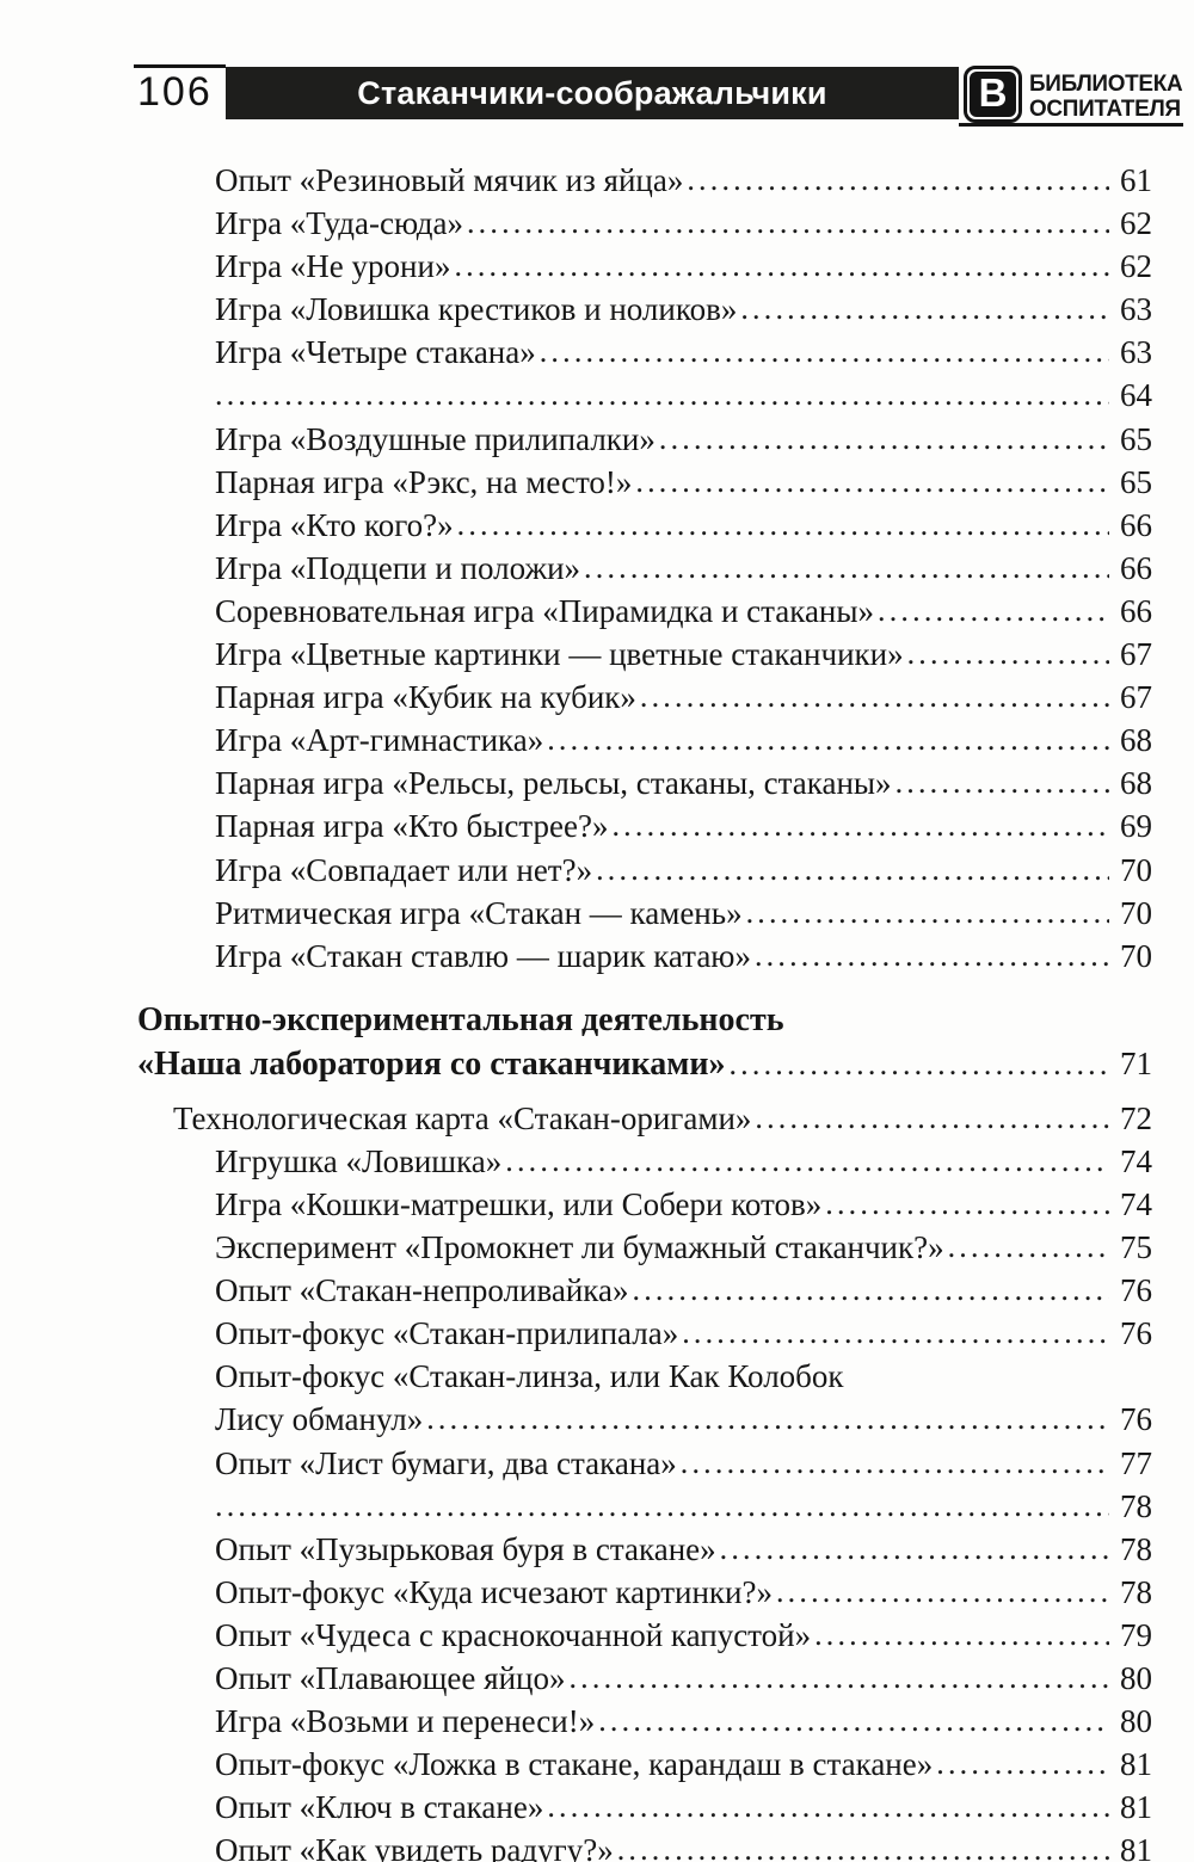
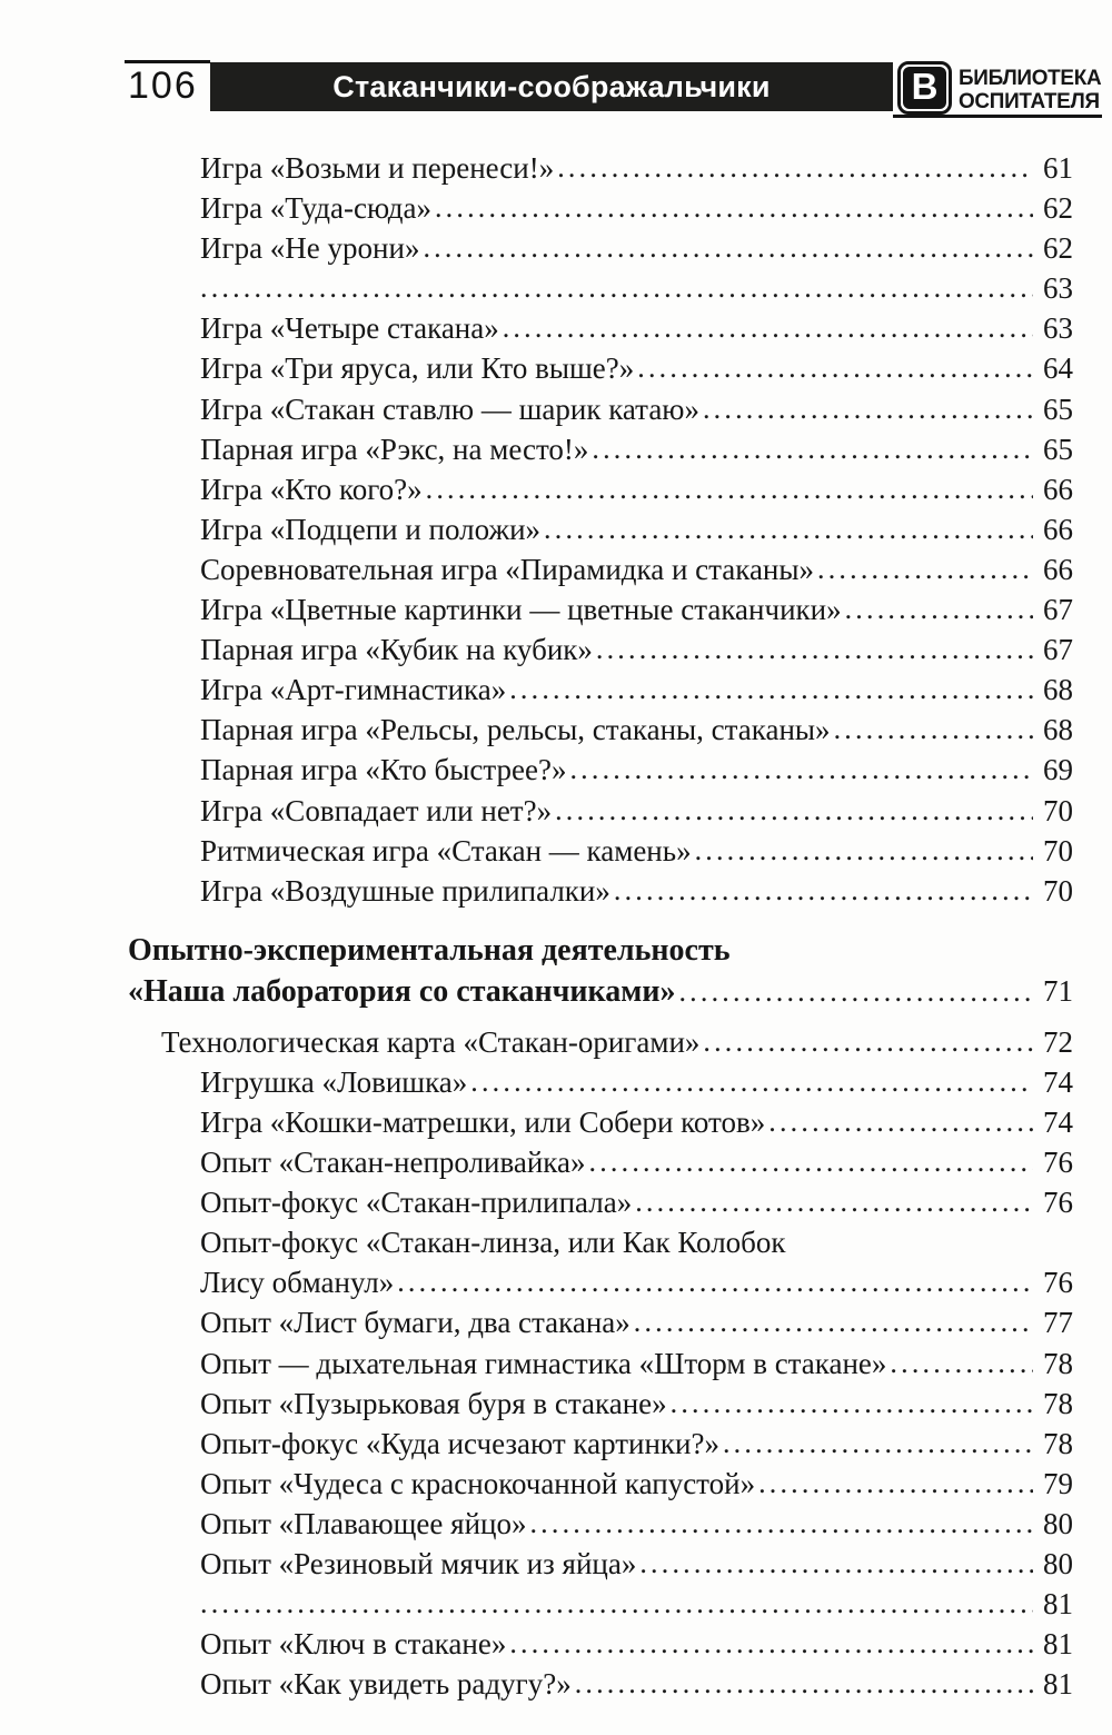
  106
  Стаканчики-соображальчики
  В
  БИБЛИОТЕКА
  ОСПИТАТЕЛЯ
- Опыт «Резиновый мячик из яйца»
+ Игра «Возьми и перенеси!»
  61
  Игра «Туда-сюда»
  62
  Игра «Не урони»
  62
- Игра «Ловишка крестиков и ноликов»
  63
  Игра «Четыре стакана»
  63
+ Игра «Три яруса, или Кто выше?»
  64
- Игра «Воздушные прилипалки»
+ Игра «Стакан ставлю — шарик катаю»
  65
  Парная игра «Рэкс, на место!»
  65
  Игра «Кто кого?»
  66
  Игра «Подцепи и положи»
  66
  Соревновательная игра «Пирамидка и стаканы»
  66
  Игра «Цветные картинки — цветные стаканчики»
  67
  Парная игра «Кубик на кубик»
  67
  Игра «Арт-гимнастика»
  68
  Парная игра «Рельсы, рельсы, стаканы, стаканы»
  68
  Парная игра «Кто быстрее?»
  69
  Игра «Совпадает или нет?»
  70
  Ритмическая игра «Стакан — камень»
  70
- Игра «Стакан ставлю — шарик катаю»
+ Игра «Воздушные прилипалки»
  70
  Опытно-экспериментальная деятельность
  «Наша лаборатория со стаканчиками»
  71
  Технологическая карта «Стакан-оригами»
  72
  Игрушка «Ловишка»
  74
  Игра «Кошки-матрешки, или Собери котов»
  74
- Эксперимент «Промокнет ли бумажный стаканчик?»
- 75
  Опыт «Стакан-непроливайка»
  76
  Опыт-фокус «Стакан-прилипала»
  76
  Опыт-фокус «Стакан-линза, или Как Колобок
  Лису обманул»
  76
  Опыт «Лист бумаги, два стакана»
  77
+ Опыт — дыхательная гимнастика «Шторм в стакане»
  78
  Опыт «Пузырьковая буря в стакане»
  78
  Опыт-фокус «Куда исчезают картинки?»
  78
  Опыт «Чудеса с краснокочанной капустой»
  79
  Опыт «Плавающее яйцо»
  80
- Игра «Возьми и перенеси!»
+ Опыт «Резиновый мячик из яйца»
  80
- Опыт-фокус «Ложка в стакане, карандаш в стакане»
  81
  Опыт «Ключ в стакане»
  81
  Опыт «Как увидеть радугу?»
  81
